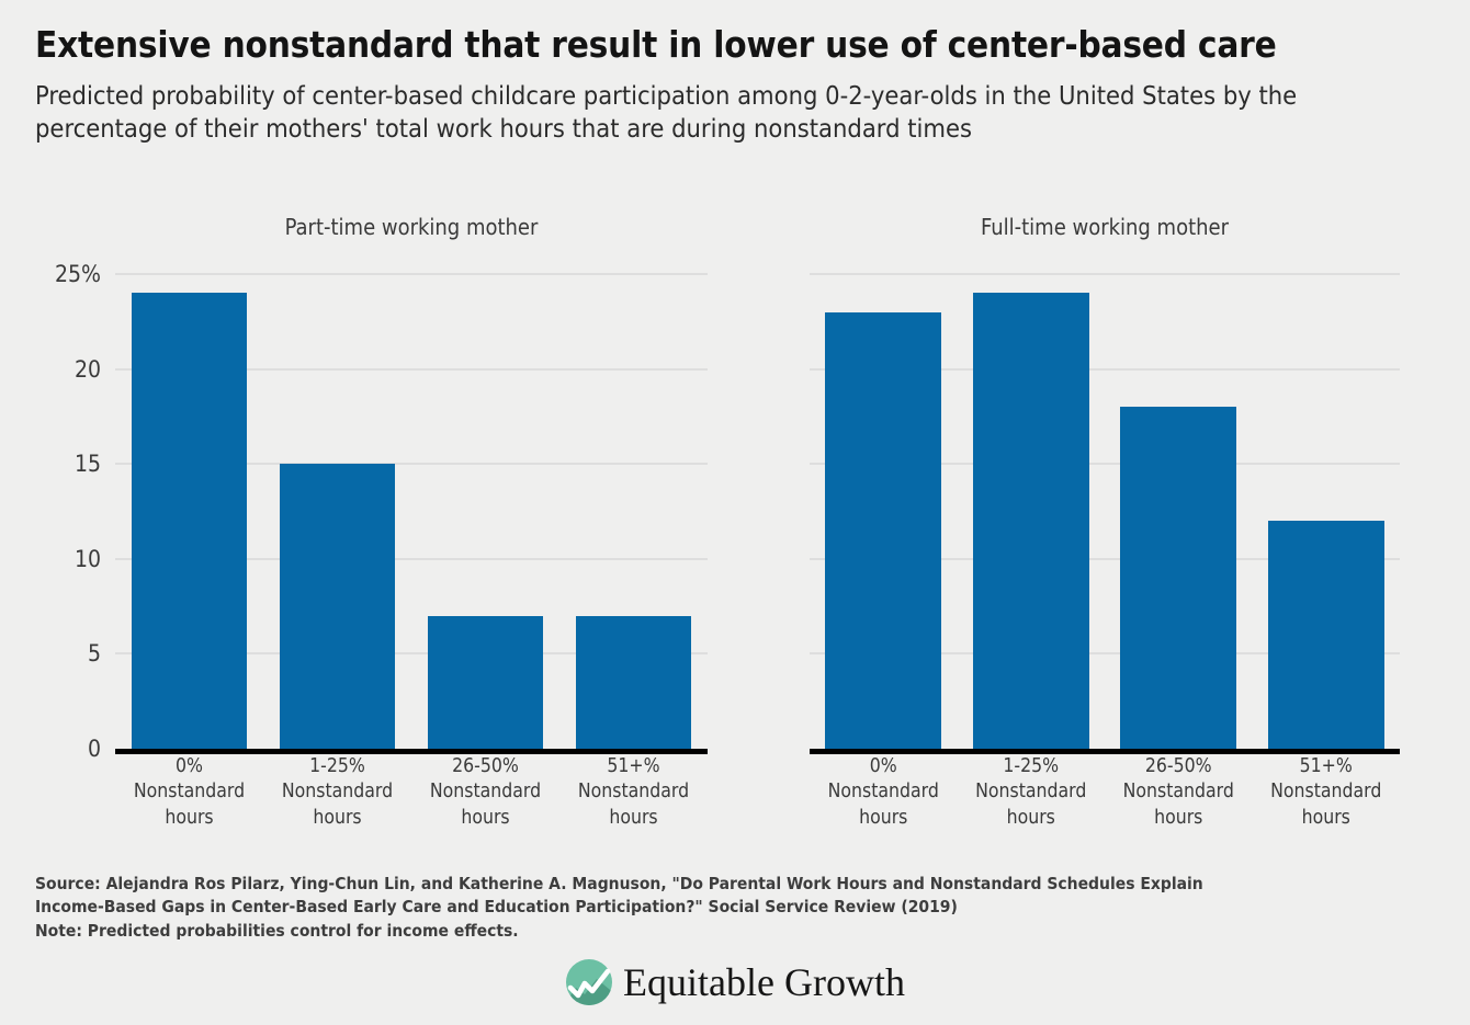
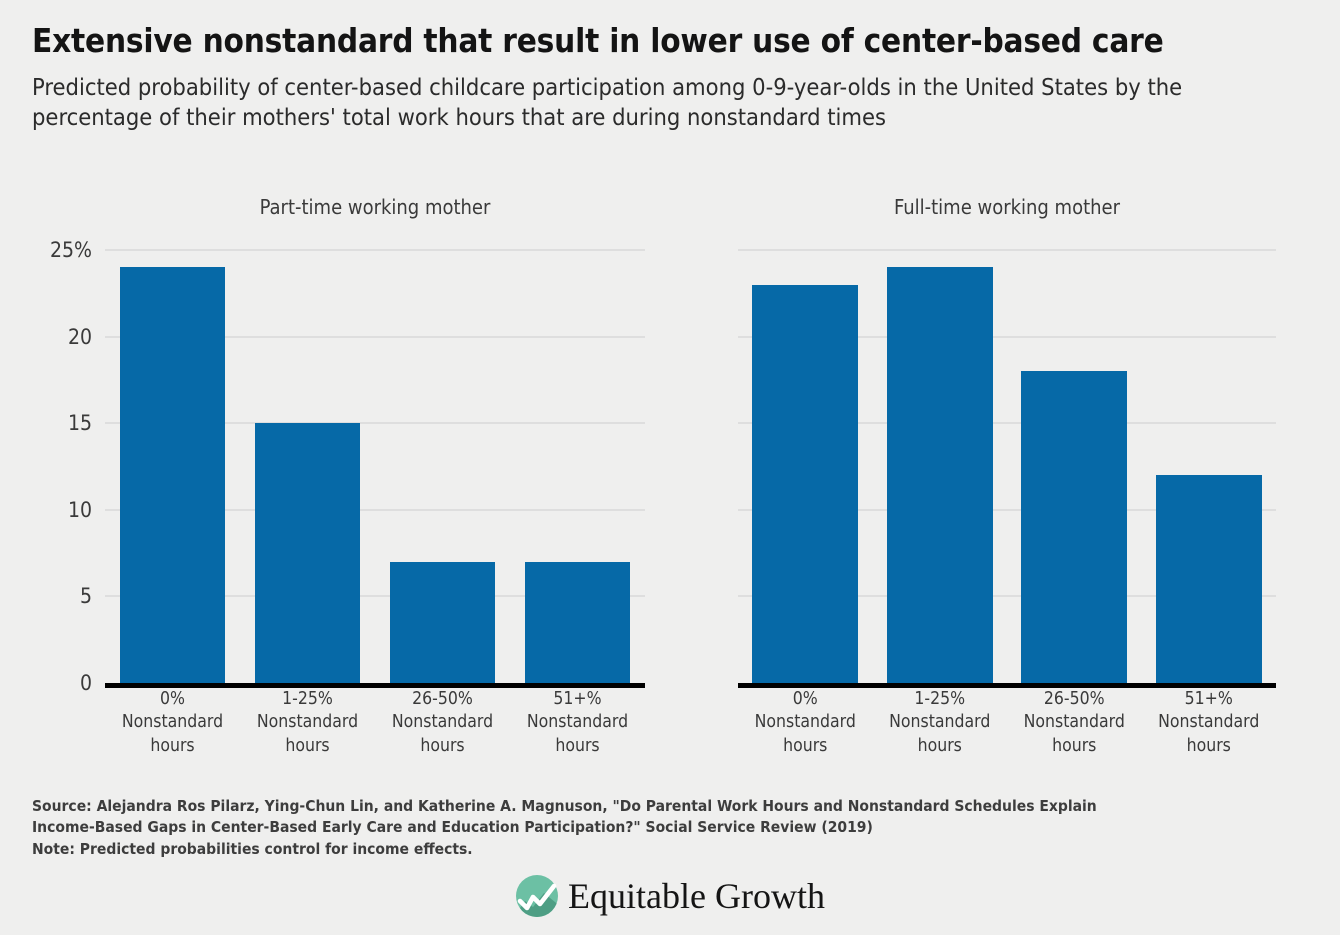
  Extensive nonstandard that result in lower use of center-based care
- Predicted probability of center-based childcare participation among 0-2-year-olds in the United States by the percentage of their mothers' total work hours that are during nonstandard times
+ Predicted probability of center-based childcare participation among 0-9-year-olds in the United States by the percentage of their mothers' total work hours that are during nonstandard times
  Part-time working mother
  Full-time working mother
  0
  5
  10
  15
  20
  25%
  0%
  Nonstandard
  hours
  1-25%
  Nonstandard
  hours
  26-50%
  Nonstandard
  hours
  51+%
  Nonstandard
  hours
  0%
  Nonstandard
  hours
  1-25%
  Nonstandard
  hours
  26-50%
  Nonstandard
  hours
  51+%
  Nonstandard
  hours
  Source: Alejandra Ros Pilarz, Ying-Chun Lin, and Katherine A. Magnuson, "Do Parental Work Hours and Nonstandard Schedules Explain
  Income-Based Gaps in Center-Based Early Care and Education Participation?" Social Service Review (2019)
  Note: Predicted probabilities control for income effects.
  Equitable Growth
